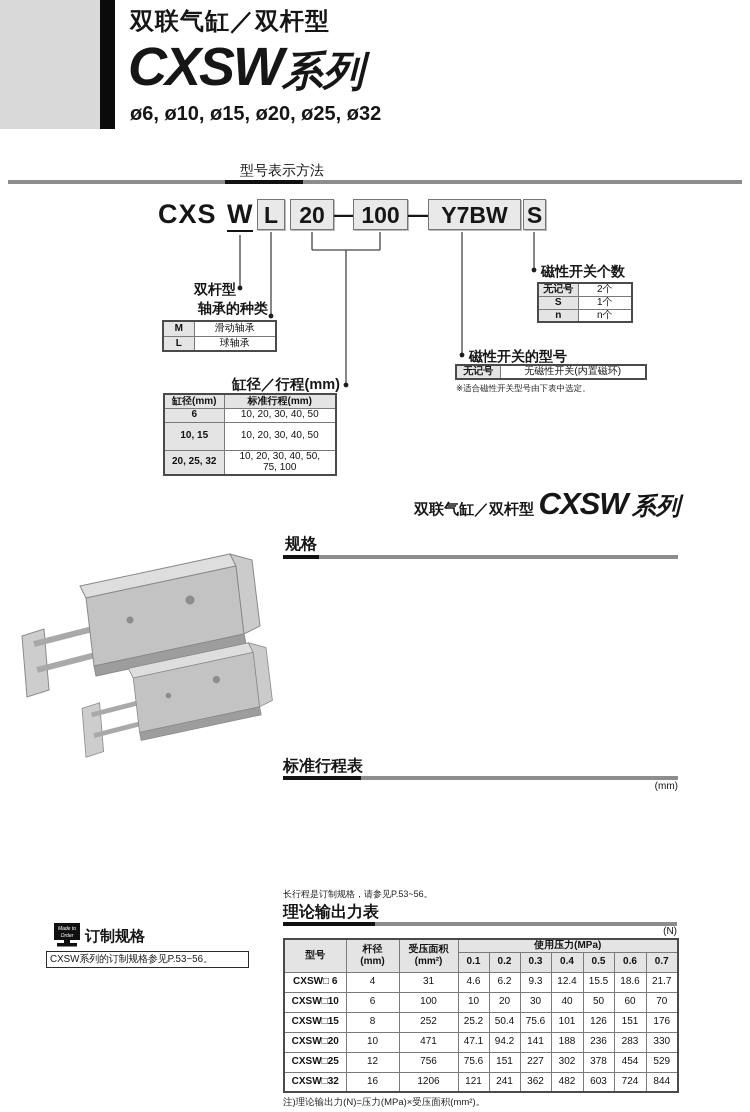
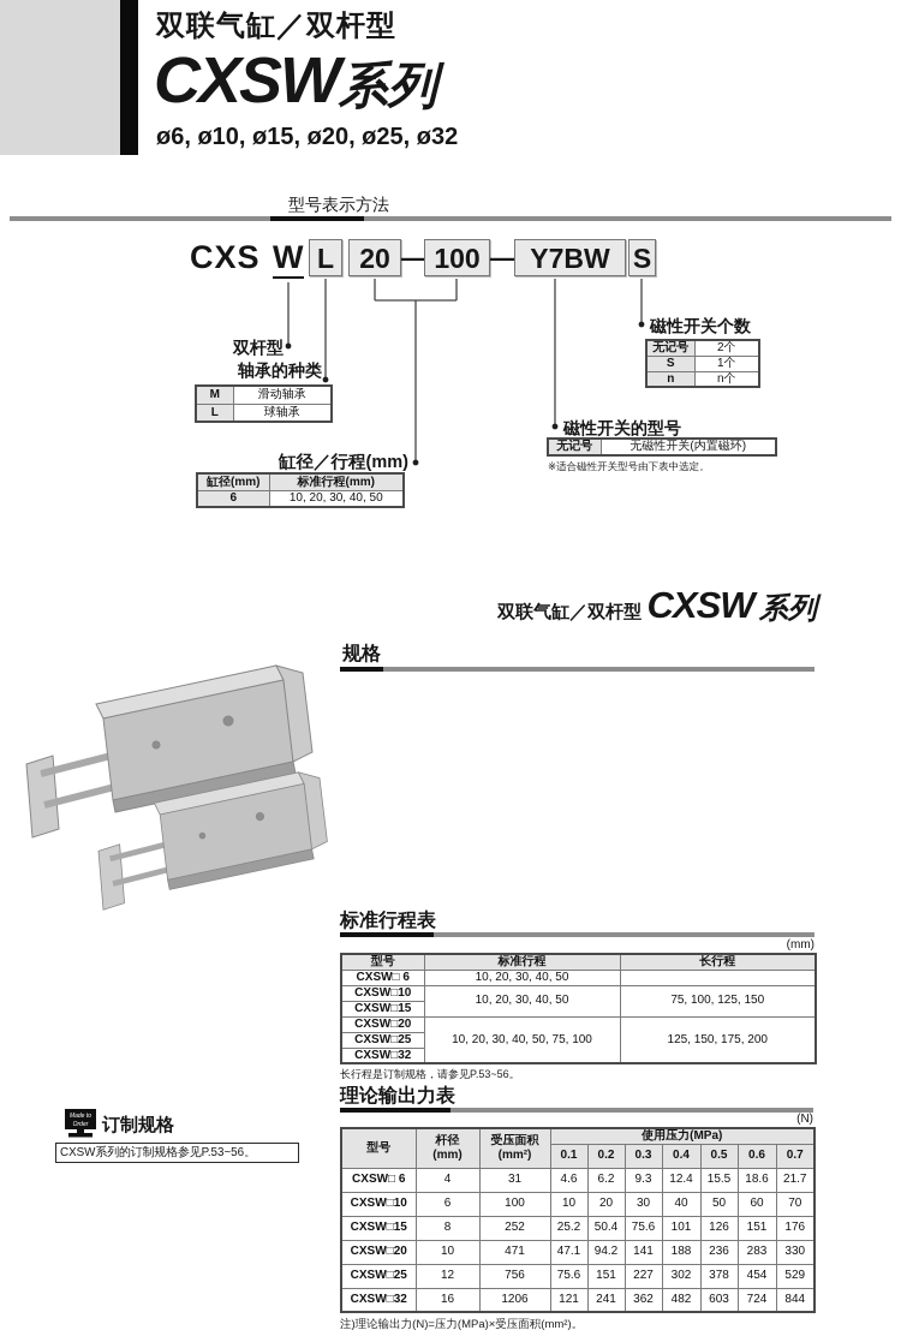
  双联气缸／双杆型
  CXSW系列
  ø6, ø10, ø15, ø20, ø25, ø32
  型号表示方法
  CXS
  W
  L
  20
  —
  100
  —
  Y7BW
  S
  双杆型
  轴承的种类
  M	滑动轴承
  L	球轴承
  缸径／行程(mm)
  缸径(mm)	标准行程(mm)
  6	10, 20, 30, 40, 50
- 10, 15	10, 20, 30, 40, 50
- 20, 25, 32	10, 20, 30, 40, 50, 75, 100
  磁性开关个数
  无记号	2个
  S	1个
  n	n个
  磁性开关的型号
  无记号	无磁性开关(内置磁环)
  ※适合磁性开关型号由下表中选定。
  双联气缸／双杆型 CXSW 系列
  规格
  标准行程表
  (mm)
+ 型号	标准行程	长行程
+ CXSW□ 6	10, 20, 30, 40, 50
+ CXSW□10	10, 20, 30, 40, 50	75, 100, 125, 150
+ CXSW□15
+ CXSW□20	10, 20, 30, 40, 50, 75, 100	125, 150, 175, 200
+ CXSW□25
+ CXSW□32
  长行程是订制规格，请参见P.53~56。
  订制规格
  CXSW系列的订制规格参见P.53~56。
  理论输出力表
  (N)
  型号	杆径 (mm)	受压面积 (mm²)	使用压力(MPa)
  0.1	0.2	0.3	0.4	0.5	0.6	0.7
  CXSW□ 6	4	31	4.6	6.2	9.3	12.4	15.5	18.6	21.7
  CXSW□10	6	100	10	20	30	40	50	60	70
  CXSW□15	8	252	25.2	50.4	75.6	101	126	151	176
  CXSW□20	10	471	47.1	94.2	141	188	236	283	330
  CXSW□25	12	756	75.6	151	227	302	378	454	529
  CXSW□32	16	1206	121	241	362	482	603	724	844
  注)理论输出力(N)=压力(MPa)×受压面积(mm²)。
